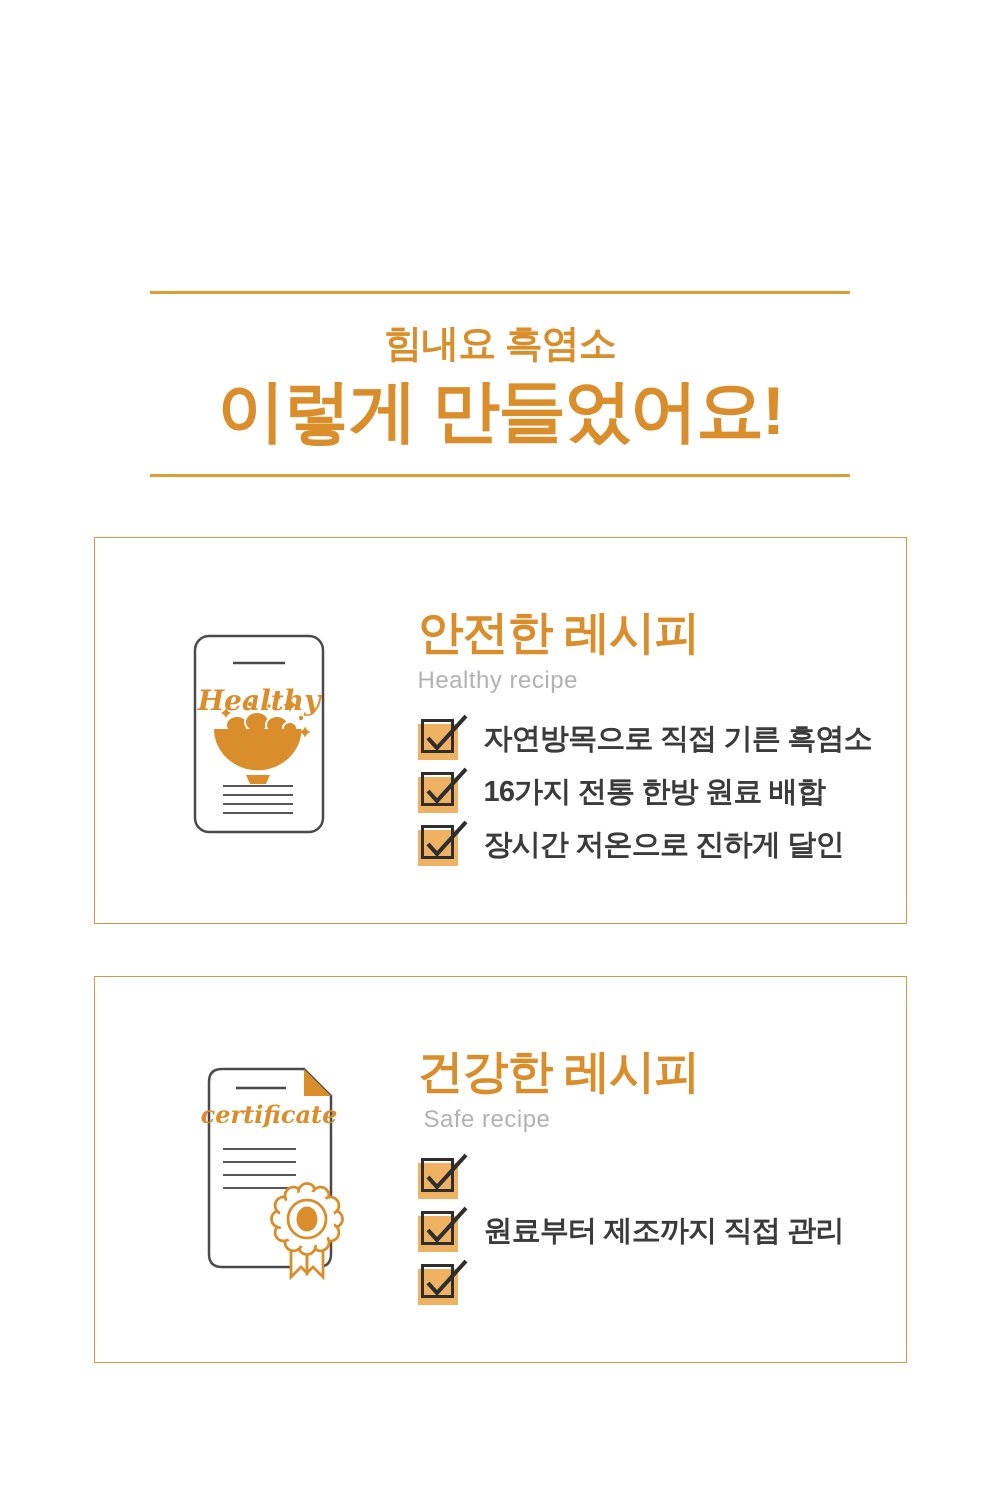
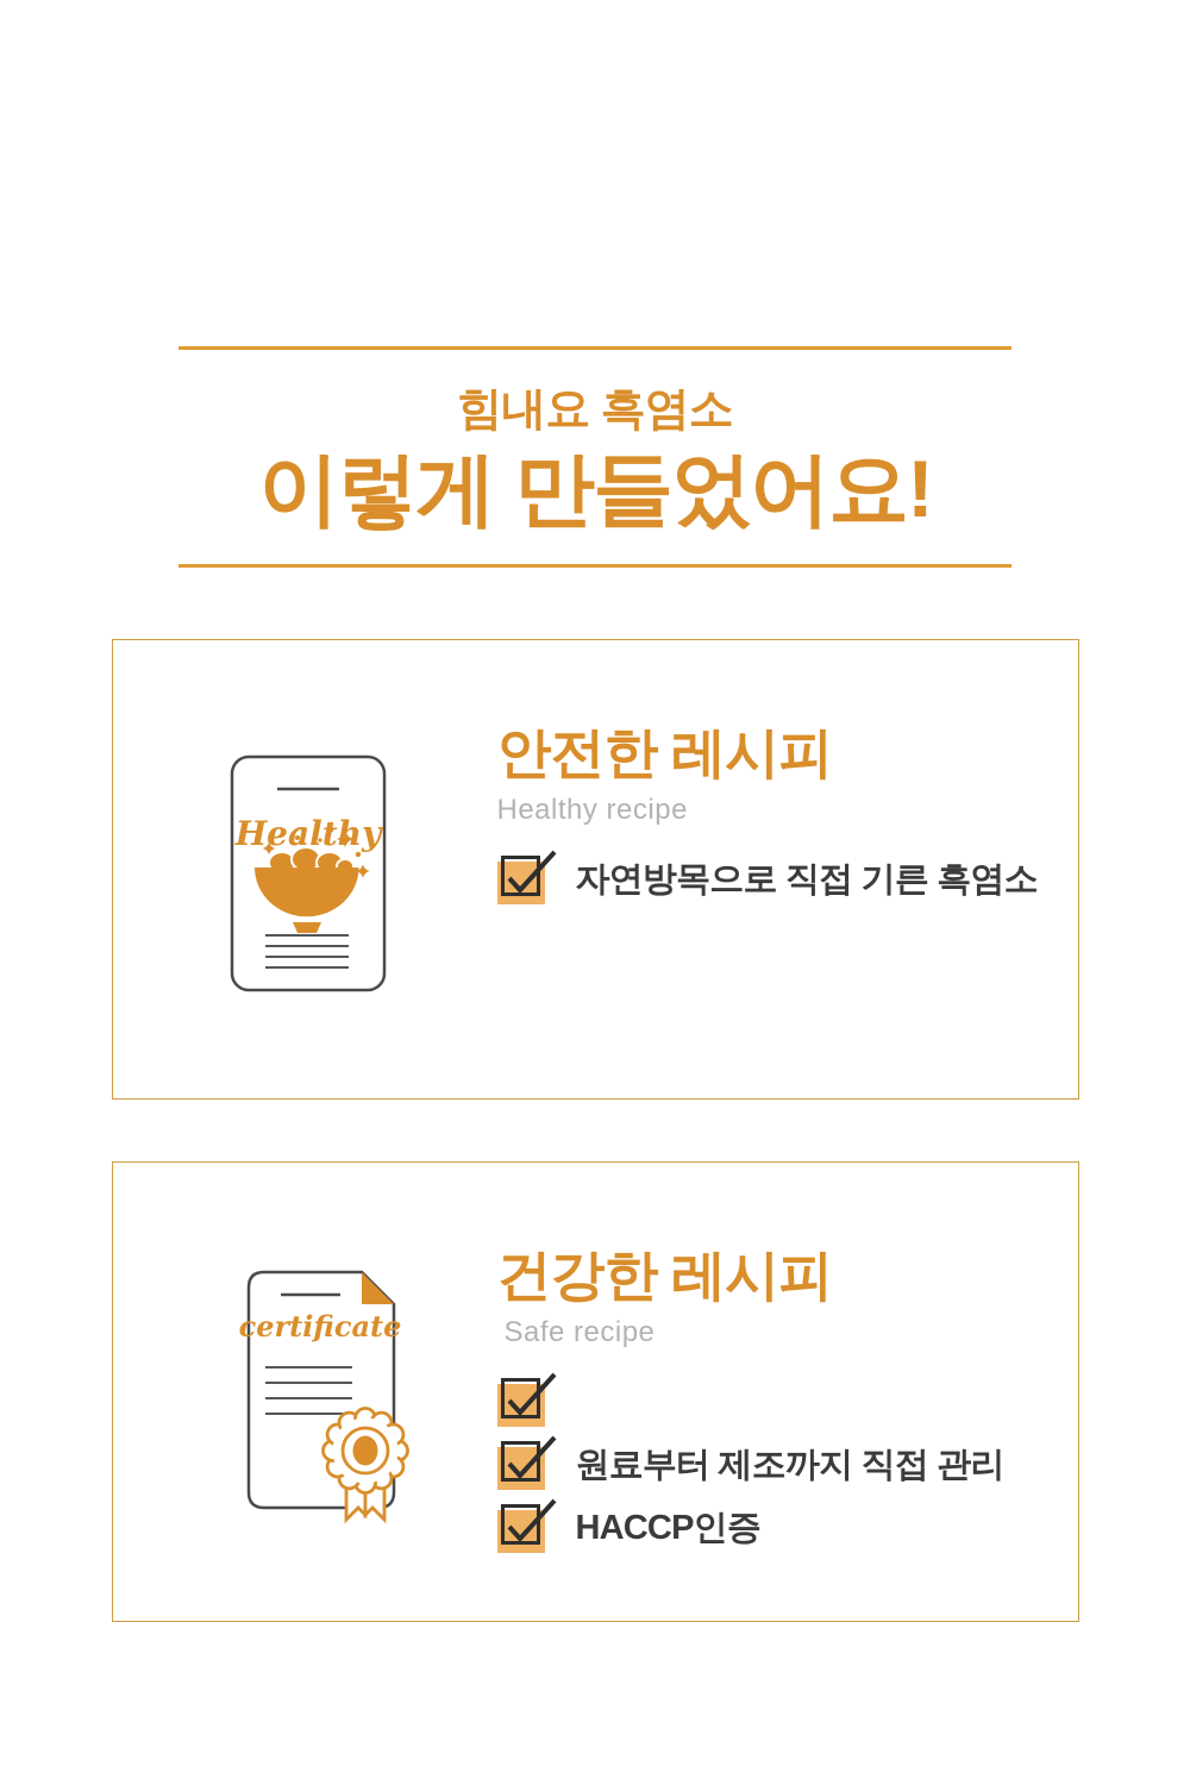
  힘내요 흑염소
  이렇게 만들었어요!
  Healthy
  안전한 레시피
  Healthy recipe
  자연방목으로 직접 기른 흑염소
- 16가지 전통 한방 원료 배합
- 장시간 저온으로 진하게 달인
  certificate
  건강한 레시피
  Safe recipe
  원료부터 제조까지 직접 관리
+ HACCP인증
